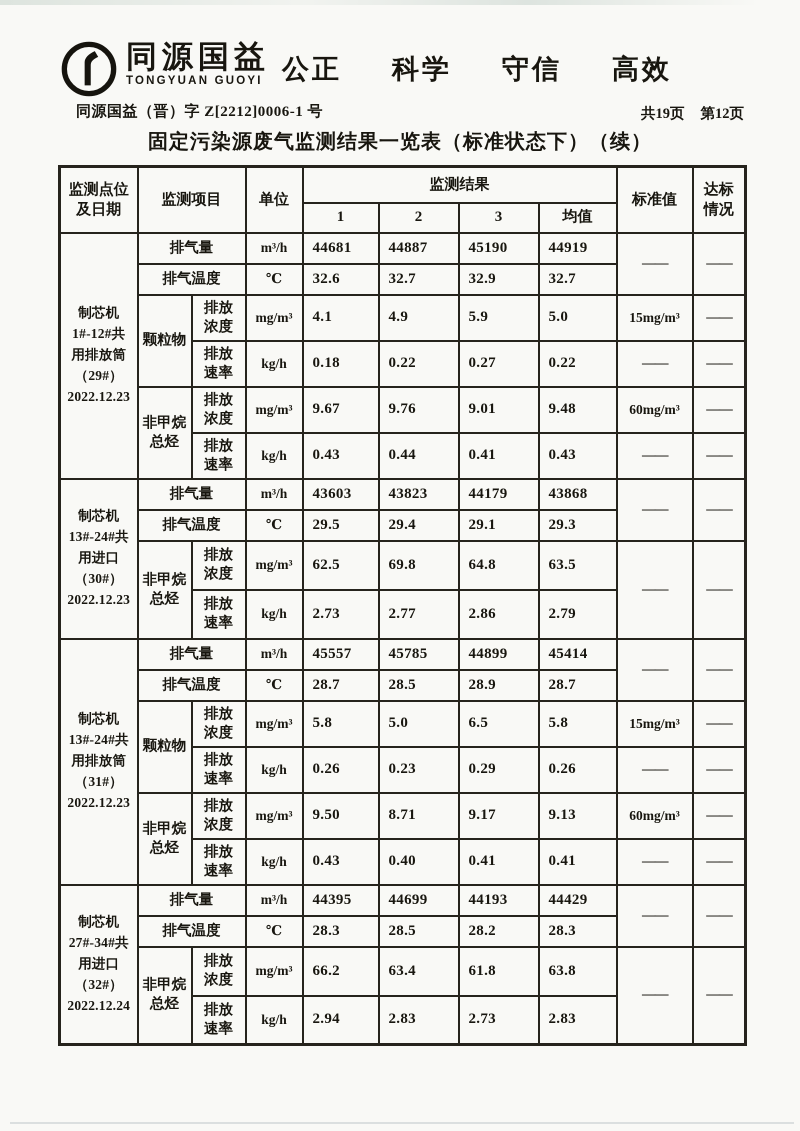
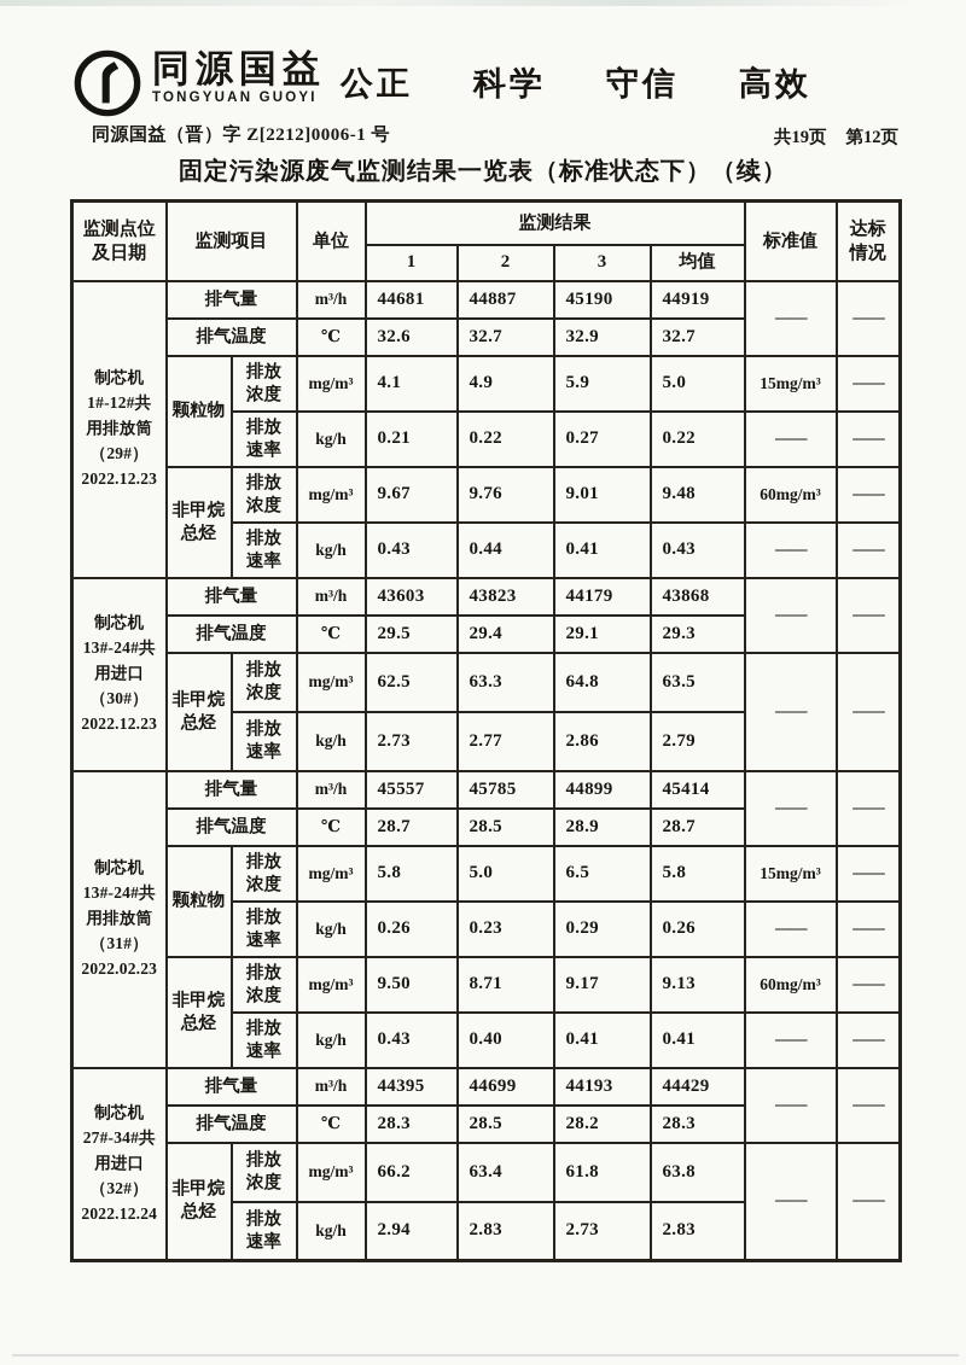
  同源国益
  TONGYUAN GUOYI
  公正
  科学
  守信
  高效
  同源国益（晋）字 Z[2212]0006-1 号
  共19页
  第12页
  固定污染源废气监测结果一览表（标准状态下）（续）
  监测点位 及日期	监测项目	单位	监测结果	标准值	达标 情况
  1	2	3	均值
  制芯机 1#-12#共 用排放筒 （29#） 2022.12.23	排气量	m³/h	44681	44887	45190	44919	——	——
  排气温度	℃	32.6	32.7	32.9	32.7
  颗粒物	排放 浓度	mg/m³	4.1	4.9	5.9	5.0	15mg/m³	——
- 排放 速率	kg/h	0.18	0.22	0.27	0.22	——	——
+ 排放 速率	kg/h	0.21	0.22	0.27	0.22	——	——
  非甲烷 总烃	排放 浓度	mg/m³	9.67	9.76	9.01	9.48	60mg/m³	——
  排放 速率	kg/h	0.43	0.44	0.41	0.43	——	——
  制芯机 13#-24#共 用进口 （30#） 2022.12.23	排气量	m³/h	43603	43823	44179	43868	——	——
  排气温度	℃	29.5	29.4	29.1	29.3
- 非甲烷 总烃	排放 浓度	mg/m³	62.5	69.8	64.8	63.5	——	——
+ 非甲烷 总烃	排放 浓度	mg/m³	62.5	63.3	64.8	63.5	——	——
  排放 速率	kg/h	2.73	2.77	2.86	2.79
- 制芯机 13#-24#共 用排放筒 （31#） 2022.12.23	排气量	m³/h	45557	45785	44899	45414	——	——
+ 制芯机 13#-24#共 用排放筒 （31#） 2022.02.23	排气量	m³/h	45557	45785	44899	45414	——	——
  排气温度	℃	28.7	28.5	28.9	28.7
  颗粒物	排放 浓度	mg/m³	5.8	5.0	6.5	5.8	15mg/m³	——
  排放 速率	kg/h	0.26	0.23	0.29	0.26	——	——
  非甲烷 总烃	排放 浓度	mg/m³	9.50	8.71	9.17	9.13	60mg/m³	——
  排放 速率	kg/h	0.43	0.40	0.41	0.41	——	——
  制芯机 27#-34#共 用进口 （32#） 2022.12.24	排气量	m³/h	44395	44699	44193	44429	——	——
  排气温度	℃	28.3	28.5	28.2	28.3
  非甲烷 总烃	排放 浓度	mg/m³	66.2	63.4	61.8	63.8	——	——
  排放 速率	kg/h	2.94	2.83	2.73	2.83
